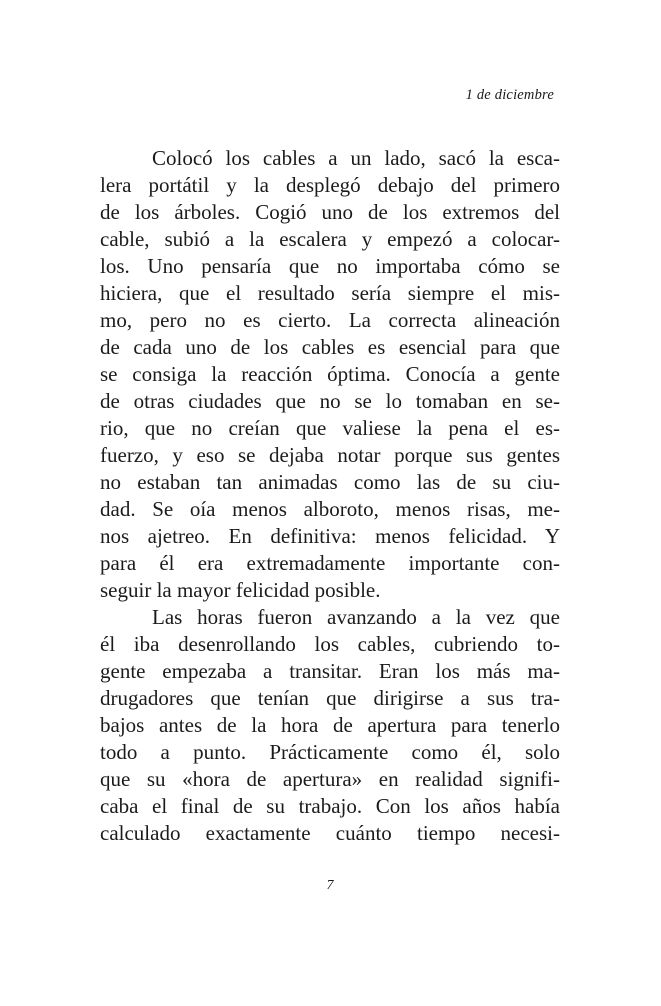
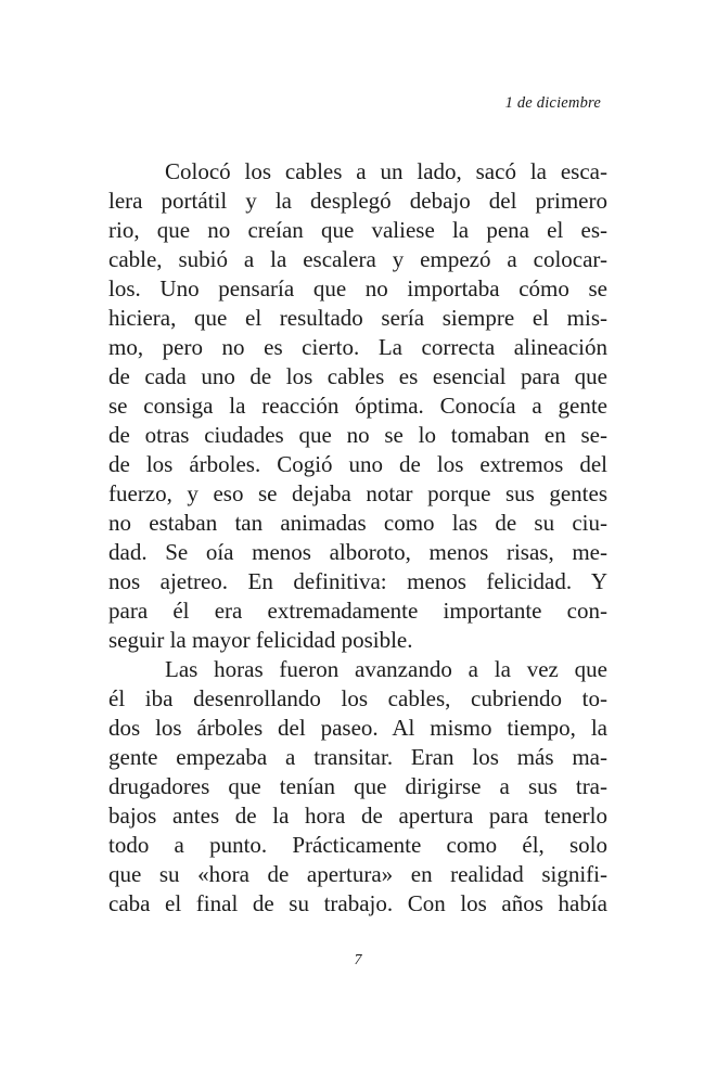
  1 de diciembre
  Colocó los cables a un lado, sacó la esca-
  lera portátil y la desplegó debajo del primero
- de los árboles. Cogió uno de los extremos del
+ rio, que no creían que valiese la pena el es-
  cable, subió a la escalera y empezó a colocar-
  los. Uno pensaría que no importaba cómo se
  hiciera, que el resultado sería siempre el mis-
  mo, pero no es cierto. La correcta alineación
  de cada uno de los cables es esencial para que
  se consiga la reacción óptima. Conocía a gente
  de otras ciudades que no se lo tomaban en se-
- rio, que no creían que valiese la pena el es-
+ de los árboles. Cogió uno de los extremos del
  fuerzo, y eso se dejaba notar porque sus gentes
  no estaban tan animadas como las de su ciu-
  dad. Se oía menos alboroto, menos risas, me-
  nos ajetreo. En definitiva: menos felicidad. Y
  para él era extremadamente importante con-
  seguir la mayor felicidad posible.
  Las horas fueron avanzando a la vez que
  él iba desenrollando los cables, cubriendo to-
+ dos los árboles del paseo. Al mismo tiempo, la
  gente empezaba a transitar. Eran los más ma-
  drugadores que tenían que dirigirse a sus tra-
  bajos antes de la hora de apertura para tenerlo
  todo a punto. Prácticamente como él, solo
  que su «hora de apertura» en realidad signifi-
  caba el final de su trabajo. Con los años había
- calculado exactamente cuánto tiempo necesi-
  7
